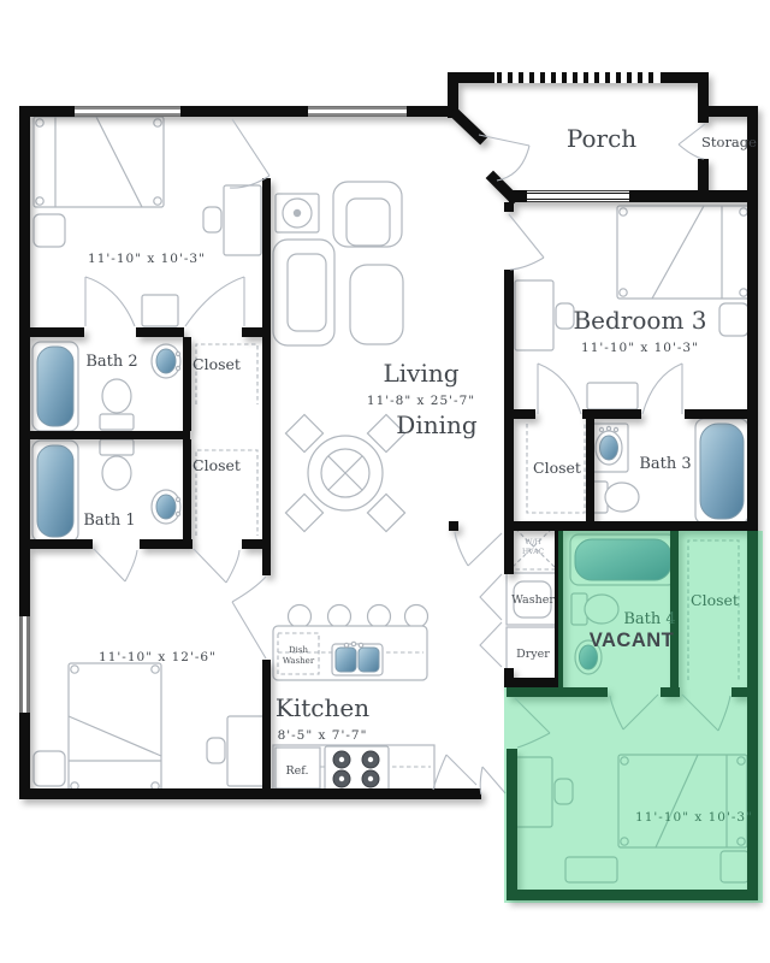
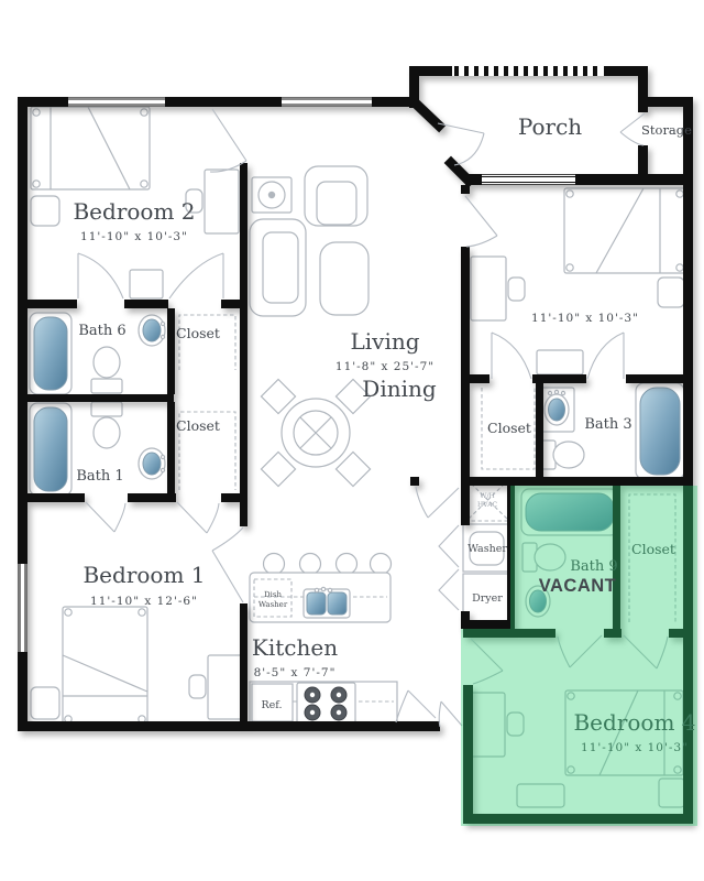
+ Bedroom 2
  11'-10" x 10'-3"
  Porch
  Storage
- Bedroom 3
  11'-10" x 10'-3"
  Living
  11'-8" x 25'-7"
  Dining
- Bath 2
+ Bath 6
  Closet
  Bath 1
  Closet
  Closet
  Bath 3
+ Bedroom 1
  11'-10" x 12'-6"
  Kitchen
  8'-5" x 7'-7"
- Bath 4
+ Bath 9
  Closet
+ Bedroom 4
  11'-10" x 10'-3"
  Washer
  Dryer
  Dish
  Washer
  Ref.
  VACANT
